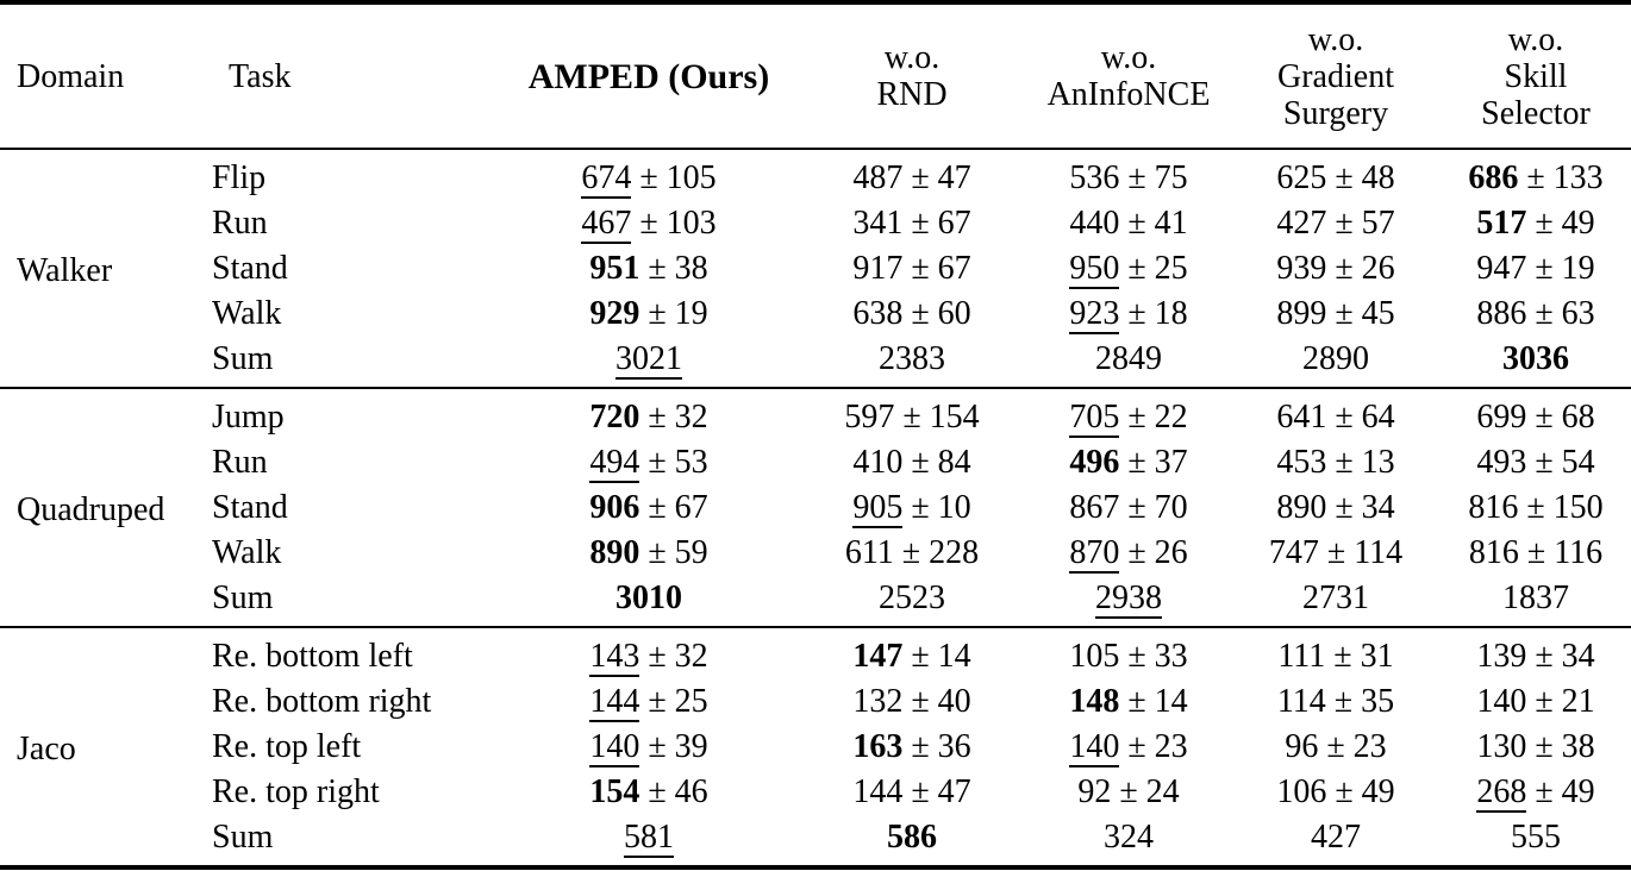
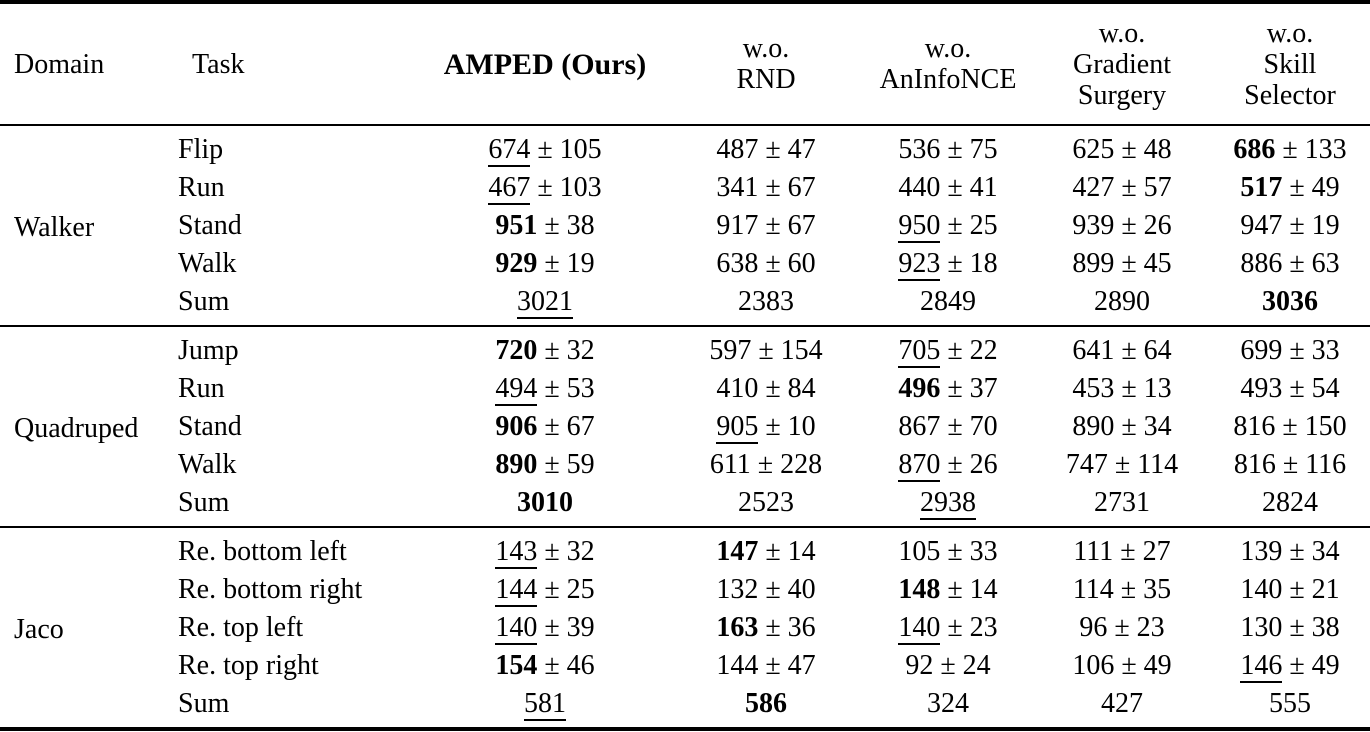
  Domain	Task	AMPED (Ours)	w.o. RND	w.o. AnInfoNCE	w.o. Gradient Surgery	w.o. Skill Selector
  Walker	Flip	674 ± 105	487 ± 47	536 ± 75	625 ± 48	686 ± 133
  Run	467 ± 103	341 ± 67	440 ± 41	427 ± 57	517 ± 49
  Stand	951 ± 38	917 ± 67	950 ± 25	939 ± 26	947 ± 19
  Walk	929 ± 19	638 ± 60	923 ± 18	899 ± 45	886 ± 63
  Sum	3021	2383	2849	2890	3036
- Quadruped	Jump	720 ± 32	597 ± 154	705 ± 22	641 ± 64	699 ± 68
+ Quadruped	Jump	720 ± 32	597 ± 154	705 ± 22	641 ± 64	699 ± 33
  Run	494 ± 53	410 ± 84	496 ± 37	453 ± 13	493 ± 54
  Stand	906 ± 67	905 ± 10	867 ± 70	890 ± 34	816 ± 150
  Walk	890 ± 59	611 ± 228	870 ± 26	747 ± 114	816 ± 116
- Sum	3010	2523	2938	2731	1837
+ Sum	3010	2523	2938	2731	2824
- Jaco	Re. bottom left	143 ± 32	147 ± 14	105 ± 33	111 ± 31	139 ± 34
+ Jaco	Re. bottom left	143 ± 32	147 ± 14	105 ± 33	111 ± 27	139 ± 34
  Re. bottom right	144 ± 25	132 ± 40	148 ± 14	114 ± 35	140 ± 21
  Re. top left	140 ± 39	163 ± 36	140 ± 23	96 ± 23	130 ± 38
- Re. top right	154 ± 46	144 ± 47	92 ± 24	106 ± 49	268 ± 49
+ Re. top right	154 ± 46	144 ± 47	92 ± 24	106 ± 49	146 ± 49
  Sum	581	586	324	427	555
